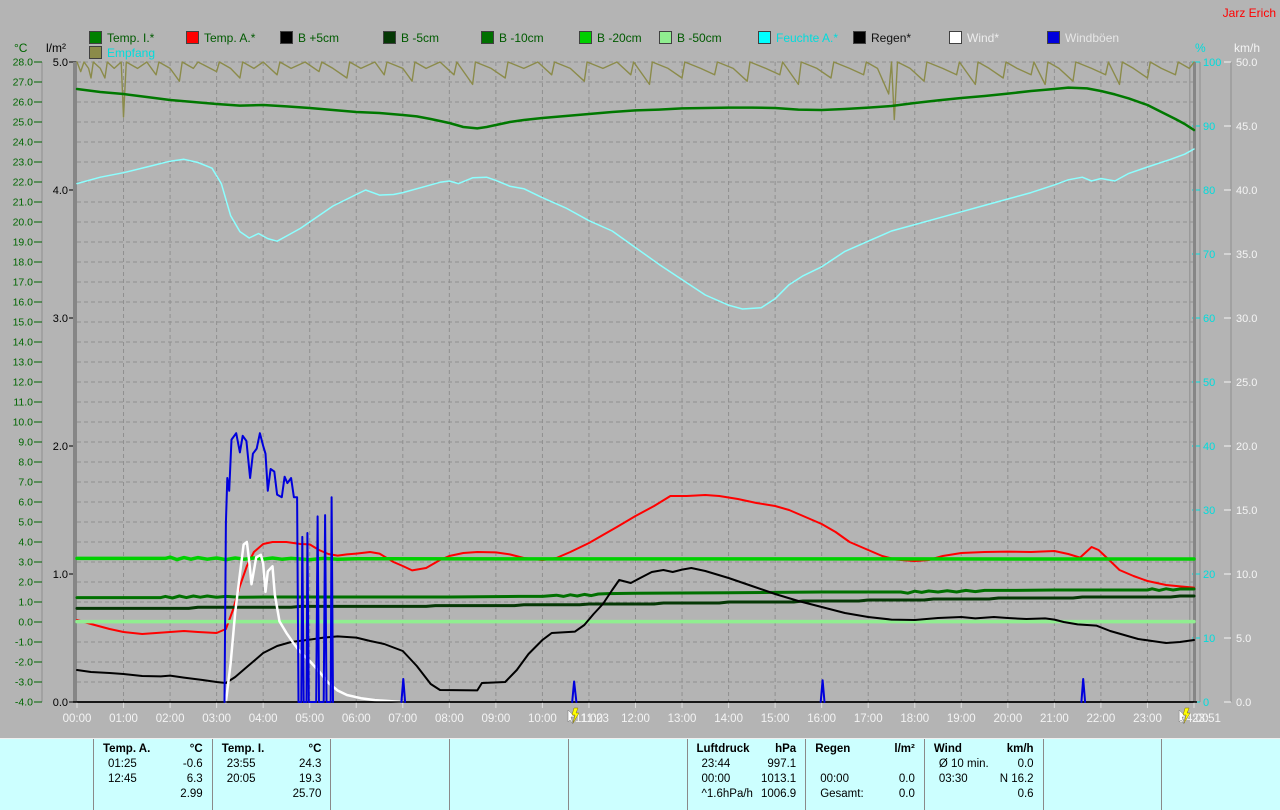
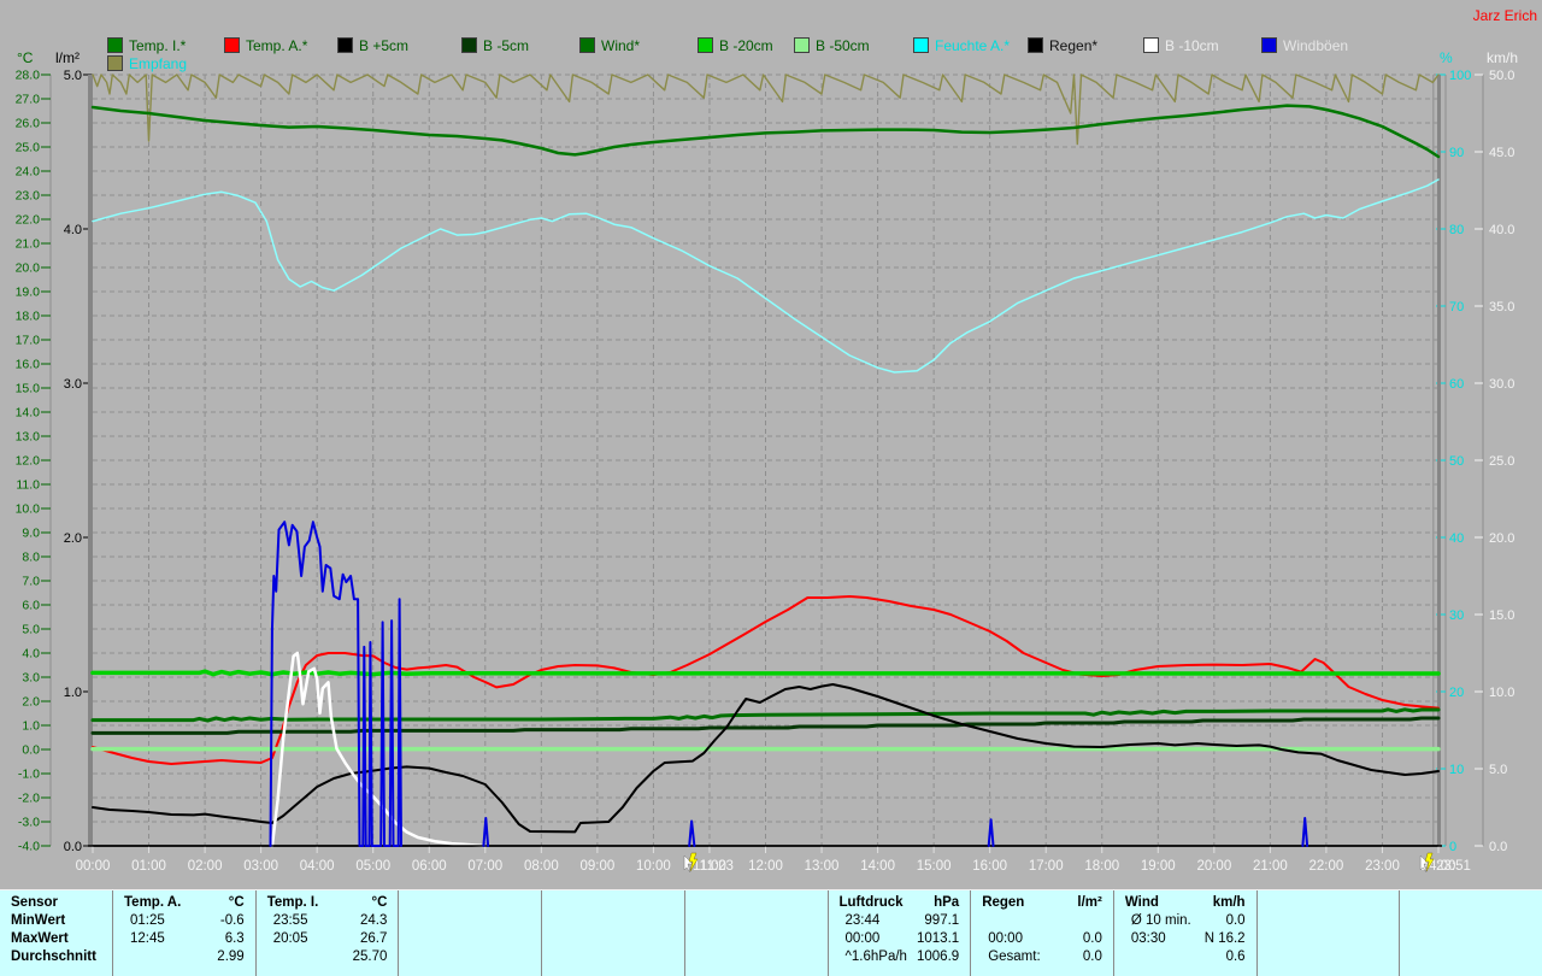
  Jarz Erich
  °C
  l/m²
  %
  km/h
  Temp. I.*
  Temp. A.*
  B +5cm
  B -5cm
- B -10cm
+ Wind*
  B -20cm
  B -50cm
  Feuchte A.*
  Regen*
- Wind*
+ B -10cm
  Windböen
  Empfang
  -4.0
  -3.0
  -2.0
  -1.0
  0.0
  1.0
  2.0
  3.0
  4.0
  5.0
  6.0
  7.0
  8.0
  9.0
  10.0
  11.0
  12.0
  13.0
  14.0
  15.0
  16.0
  17.0
  18.0
  19.0
  20.0
  21.0
  22.0
  23.0
  24.0
  25.0
  26.0
  27.0
  28.0
  0.0
  1.0
  2.0
  3.0
  4.0
  5.0
  0
  10
  20
  30
  40
  50
  60
  70
  80
  90
  100
  0.0
  5.0
  10.0
  15.0
  20.0
  25.0
  30.0
  35.0
  40.0
  45.0
  50.0
  00:00
  01:00
  02:00
  03:00
  04:00
  05:00
  06:00
  07:00
  08:00
  09:00
  10:00
  11:00
  12:00
  13:00
  14:00
  15:00
  16:00
  17:00
  18:00
  19:00
  20:00
  21:00
  22:00
  23:00
  4:00
  11:23
  23:51
+ Sensor
+ MinWert
+ MaxWert
+ Durchschnitt
  Temp. A.
  °C
  01:25
  -0.6
  12:45
  6.3
  2.99
  Temp. I.
  °C
  23:55
  24.3
  20:05
- 19.3
+ 26.7
  25.70
  Luftdruck
  hPa
  23:44
  997.1
  00:00
  1013.1
  ^1.6hPa/h
  1006.9
  Regen
  l/m²
  00:00
  0.0
  Gesamt:
  0.0
  Wind
  km/h
  Ø 10 min.
  0.0
  03:30
  N 16.2
  0.6
